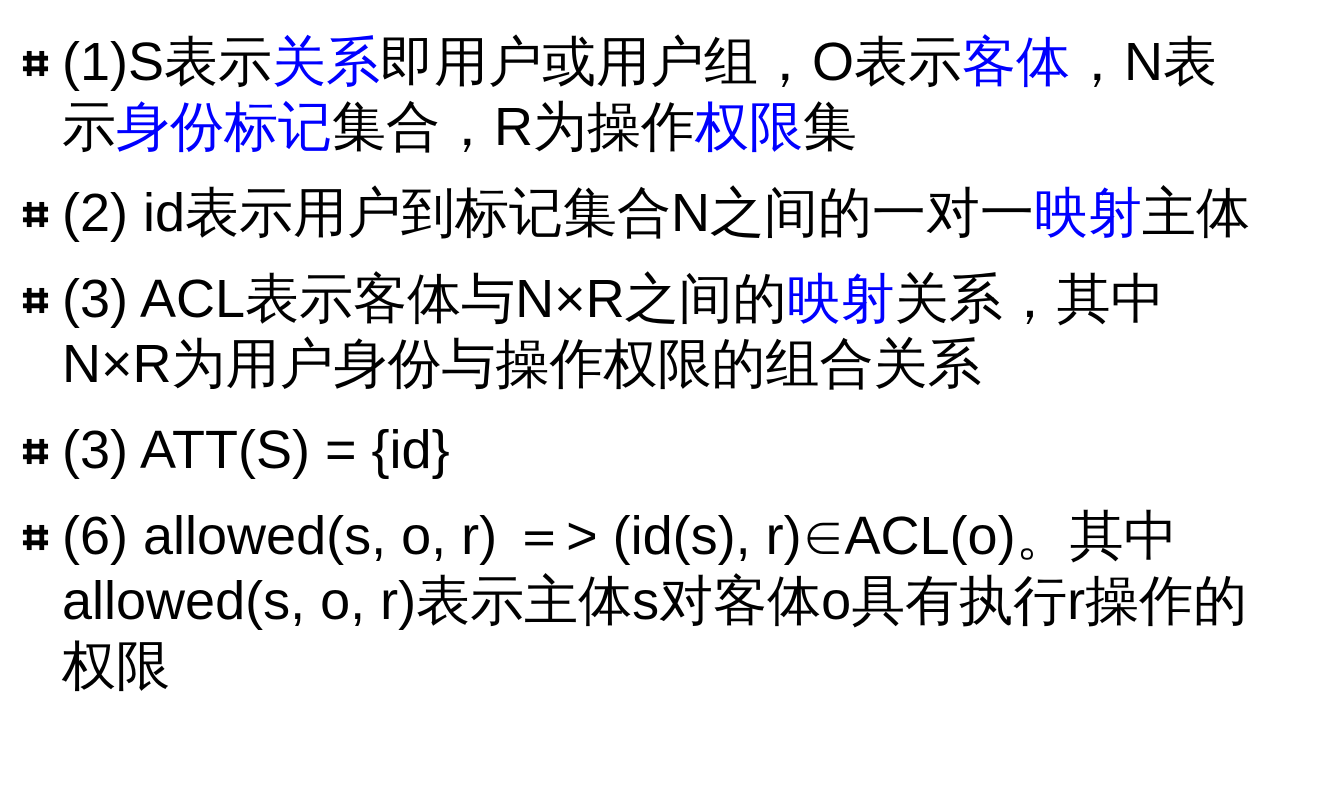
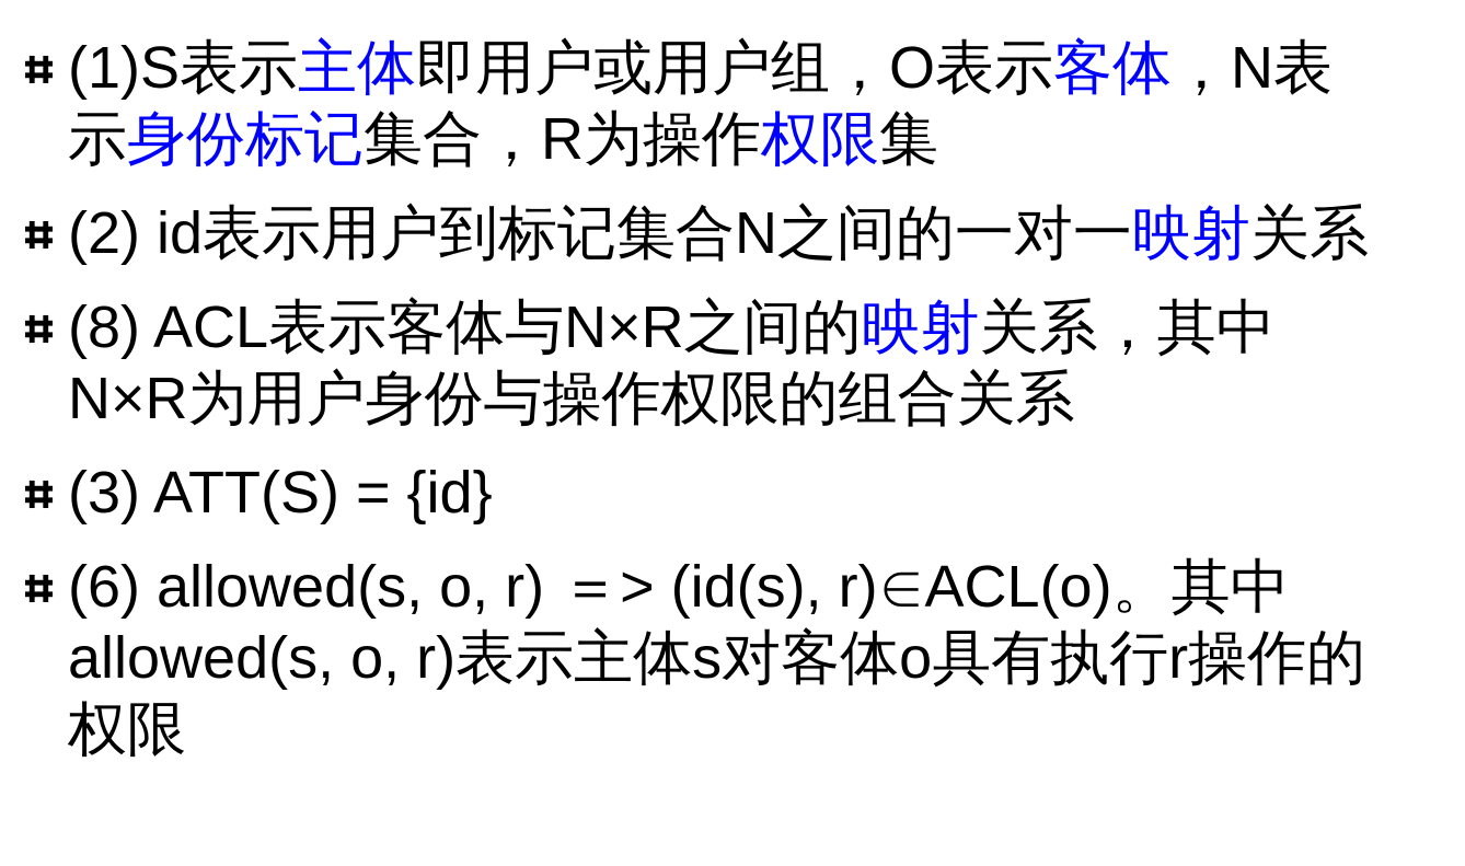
- (1)S表示关系即用户或用户组，O表示客体，N表
+ (1)S表示主体即用户或用户组，O表示客体，N表
  示身份标记集合，R为操作权限集
- (2) id表示用户到标记集合N之间的一对一映射主体
+ (2) id表示用户到标记集合N之间的一对一映射关系
- (3) ACL表示客体与N×R之间的映射关系，其中
+ (8) ACL表示客体与N×R之间的映射关系，其中
  N×R为用户身份与操作权限的组合关系
  (3) ATT(S) = {id}
  (6) allowed(s, o, r) ＝> (id(s), r)∈ACL(o)。其中
  allowed(s, o, r)表示主体s对客体o具有执行r操作的
  权限
